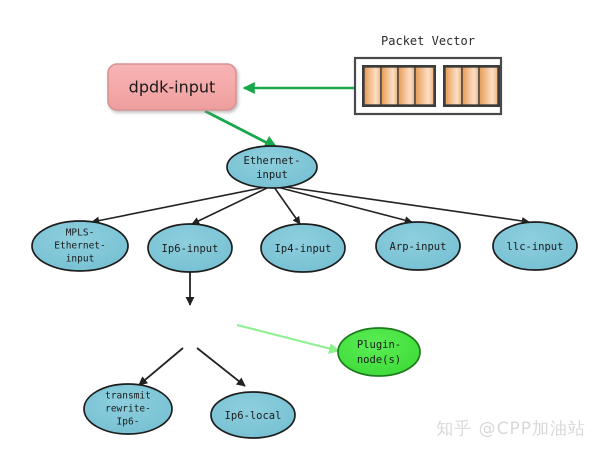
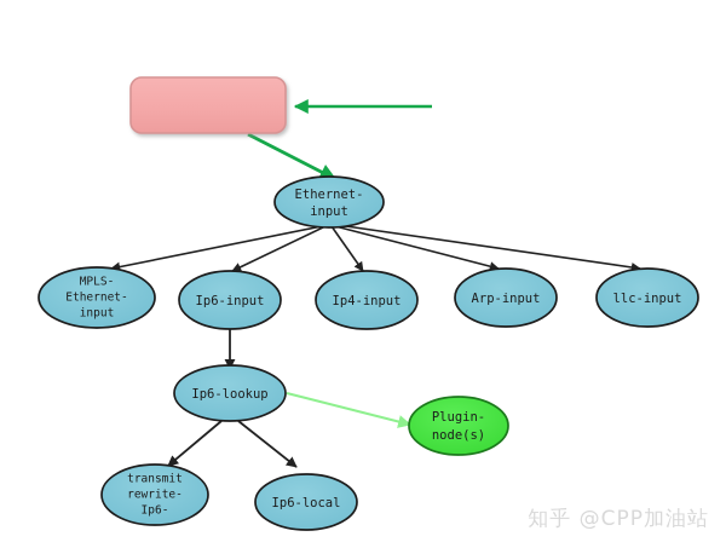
- Packet Vector
- dpdk-input
  Ethernet-
  input
  MPLS-
  Ethernet-
  input
  Ip6-input
  Ip4-input
  Arp-input
  llc-input
+ Ip6-lookup
  Plugin-
  node(s)
  transmit
  rewrite-
  Ip6-
  Ip6-local
  知乎 @CPP加油站
